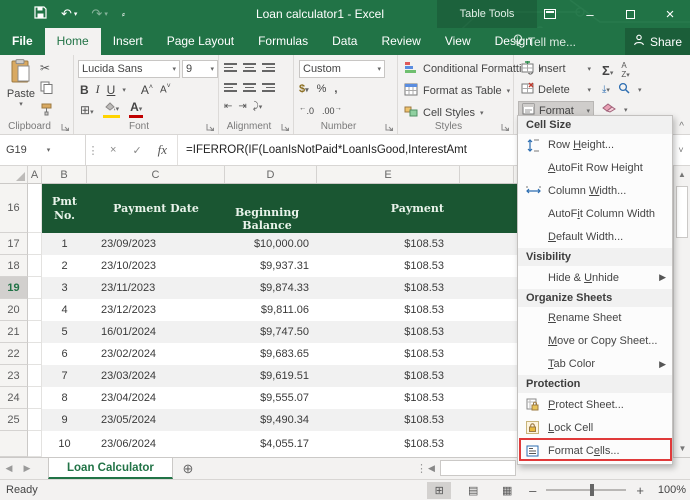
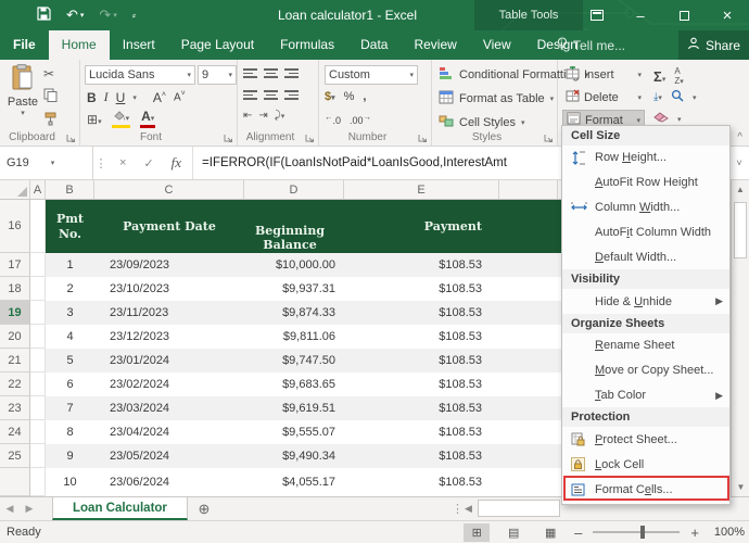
  ↶
  ↷
  ⸗
  Loan calculator1 - Excel
  Table Tools
  –
  ×
  File
  Home
  Insert
  Page Layout
  Formulas
  Data
  Review
  View
  Design
  Tell me...
  Share
  Paste
  ✂
  Clipboard
  Lucida Sans
  9
  B
  I
  U
  Font
  ⇤
  ⇥
  Alignment
  Custom
  %
  ,
  ←.0
  .00→
  Number
  Conditional Formatti
  Format as Table
  Cell Styles
  Styles
  Insert
  Delete
  Format
  A
  ^
  G19
  ⋮
  ×
  ✓
  fx
  =IFERROR(IF(LoanIsNotPaid*LoanIsGood,InterestAmt
  ˅
  A
  B
  C
  D
  E
  16
  Pmt
  No.
  Payment Date
  Beginning
  Balance
  Payment
  17
  1
  23/09/2023
  $10,000.00
  $108.53
  18
  2
  23/10/2023
  $9,937.31
  $108.53
  19
  3
  23/11/2023
  $9,874.33
  $108.53
  20
  4
  23/12/2023
  $9,811.06
  $108.53
  21
  5
- 16/01/2024
+ 23/01/2024
  $9,747.50
  $108.53
  22
  6
  23/02/2024
  $9,683.65
  $108.53
  23
  7
  23/03/2024
  $9,619.51
  $108.53
  24
  8
  23/04/2024
  $9,555.07
  $108.53
  25
  9
  23/05/2024
  $9,490.34
  $108.53
  10
  23/06/2024
  $4,055.17
  $108.53
  ▲
  ▼
  ◀
  ▶
  Loan Calculator
  ⊕
  ⋮
  ◀
  Ready
  ⊞
  ▤
  ▦
  –
  +
  100%
  Cell Size
  Row Height...
  AutoFit Row Height
  Column Width...
  AutoFit Column Width
  Default Width...
  Visibility
  Hide & Unhide
  ▶
  Organize Sheets
  Rename Sheet
  Move or Copy Sheet...
  Tab Color
  ▶
  Protection
  Protect Sheet...
  Lock Cell
  Format Cells...
